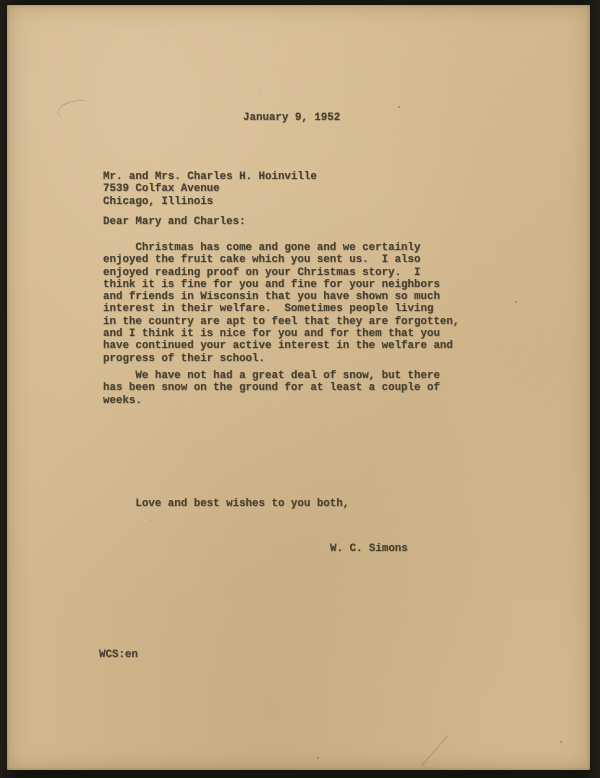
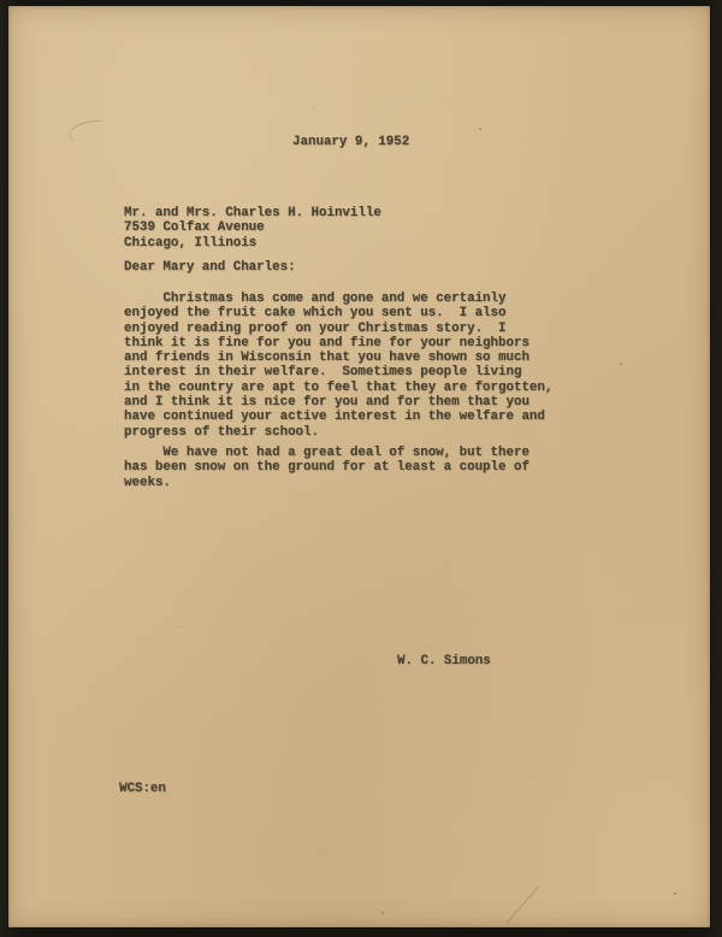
  January 9, 1952
  Mr. and Mrs. Charles H. Hoinville
  7539 Colfax Avenue
  Chicago, Illinois
  Dear Mary and Charles:
  Christmas has come and gone and we certainly
  enjoyed the fruit cake which you sent us. I also
  enjoyed reading proof on your Christmas story. I
  think it is fine for you and fine for your neighbors
  and friends in Wisconsin that you have shown so much
  interest in their welfare. Sometimes people living
  in the country are apt to feel that they are forgotten,
  and I think it is nice for you and for them that you
  have continued your active interest in the welfare and
  progress of their school.
  We have not had a great deal of snow, but there
  has been snow on the ground for at least a couple of
  weeks.
- Love and best wishes to you both,
  W. C. Simons
  WCS:en
